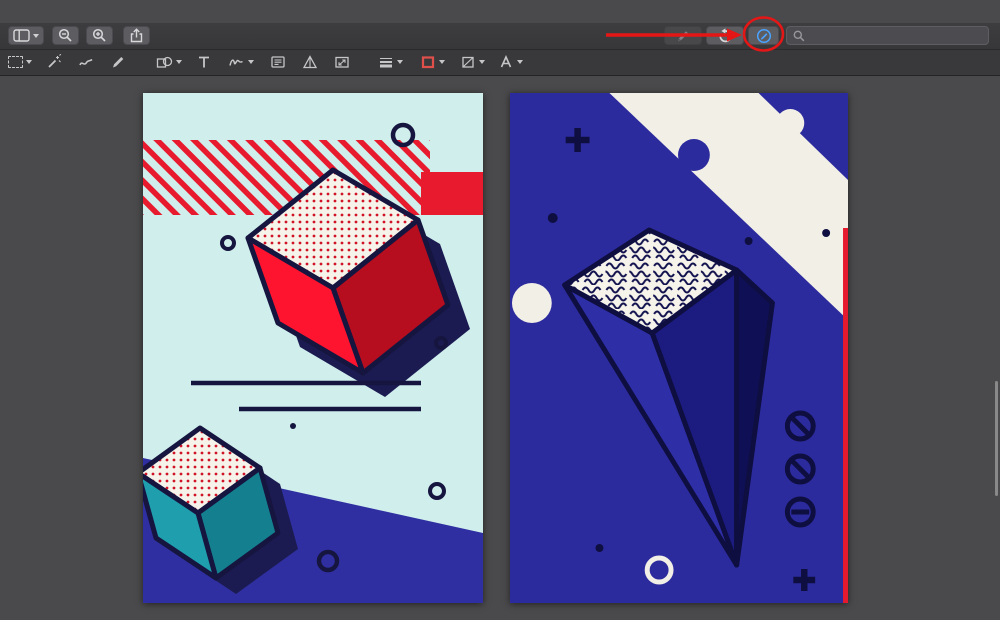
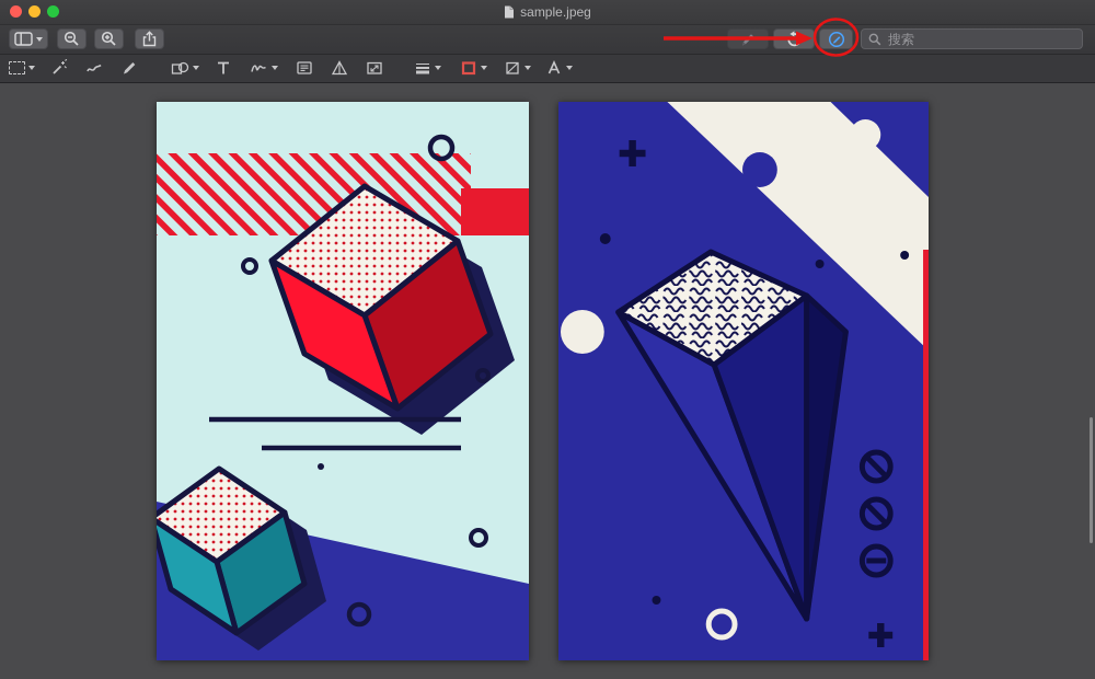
+ sample.jpeg
+ 搜索
